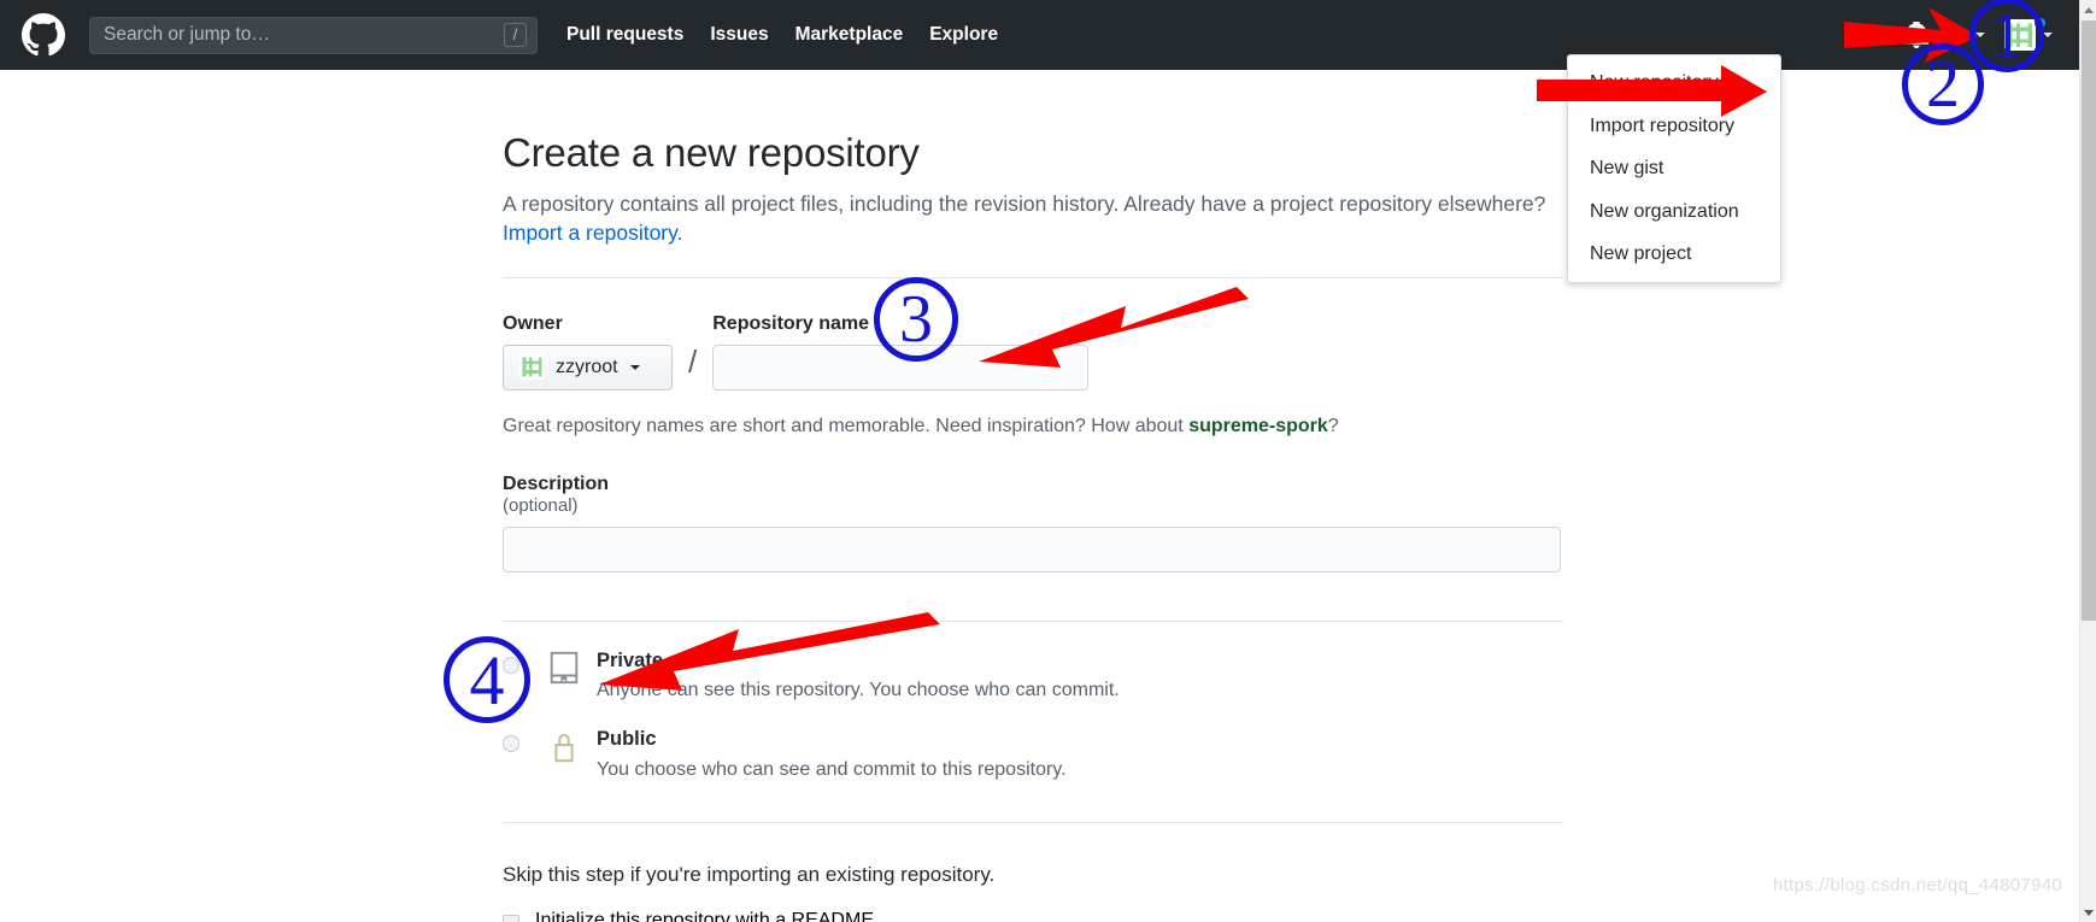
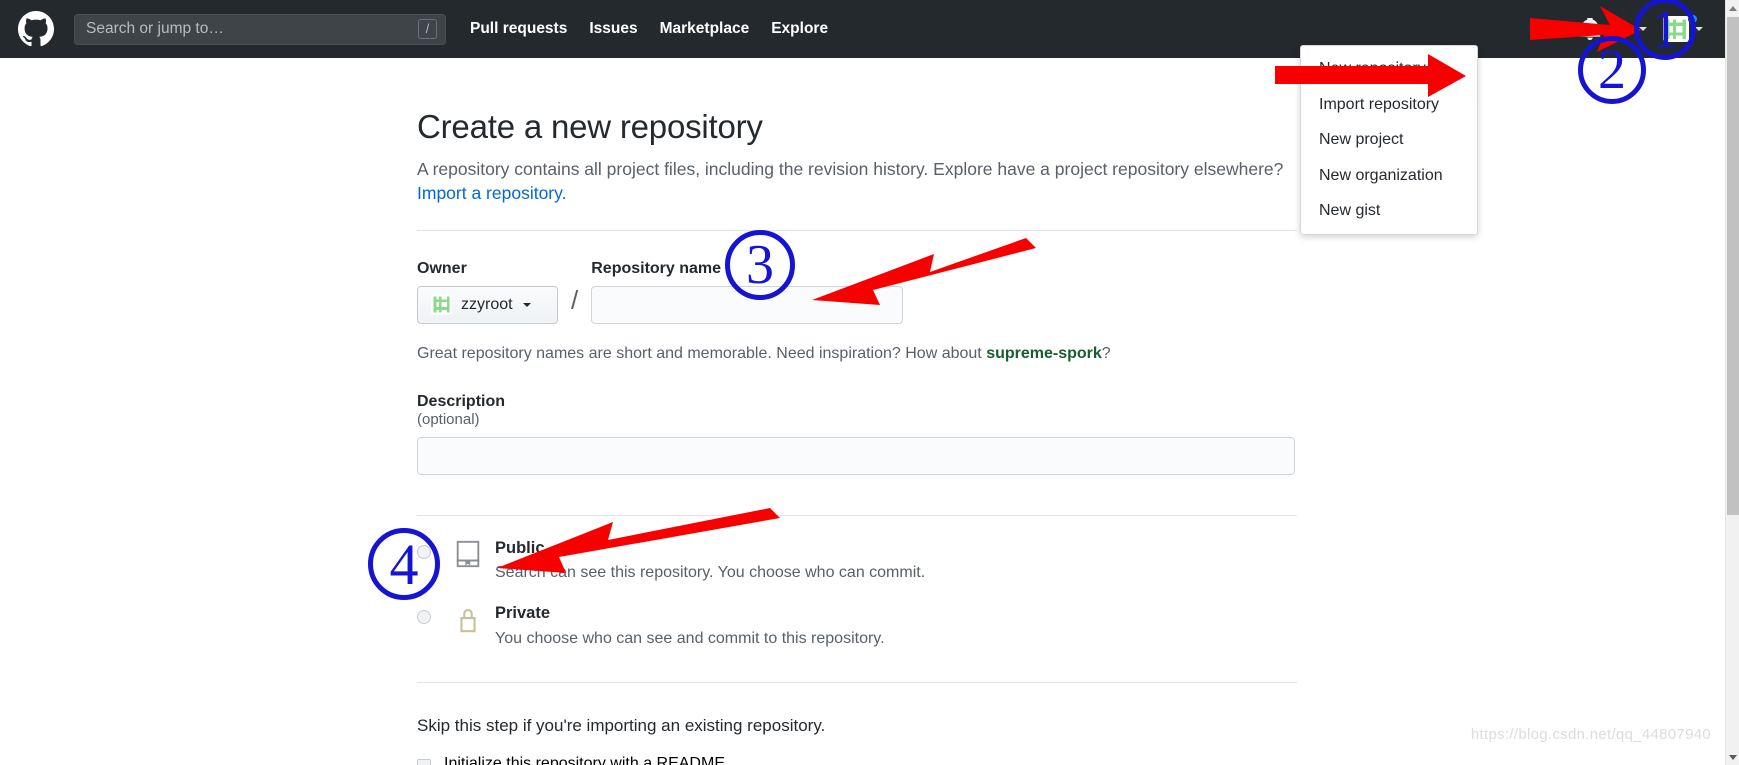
  Search or jump to…
  /
  Pull requests
  Issues
  Marketplace
  Explore
  Import repository
- New gist
+ New project
  New organization
- New project
+ New gist
  Create a new repository
- A repository contains all project files, including the revision history. Already have a project repository elsewhere?
+ A repository contains all project files, including the revision history. Explore have a project repository elsewhere?
  Import a repository.
  Owner
  zzyroot
  /
  Repository name
  Great repository names are short and memorable. Need inspiration? How about supreme-spork?
  Description
  (optional)
- Private
+ Public
- Anyone can see this repository. You choose who can commit.
+ Search can see this repository. You choose who can commit.
- Public
+ Private
  You choose who can see and commit to this repository.
  Skip this step if you're importing an existing repository.
  Initialize this repository with a README
  https://blog.csdn.net/qq_44807940
  1
  2
  3
  4
